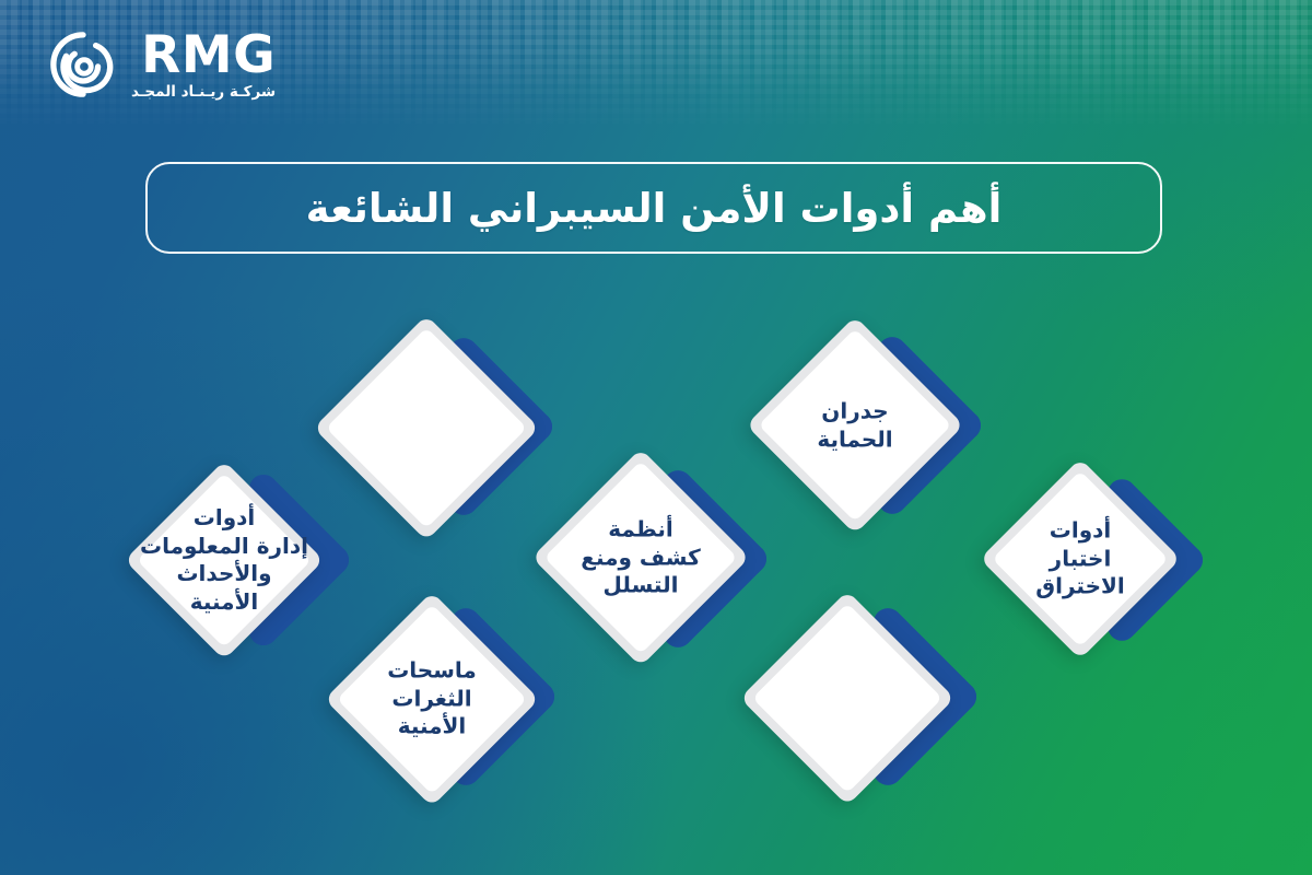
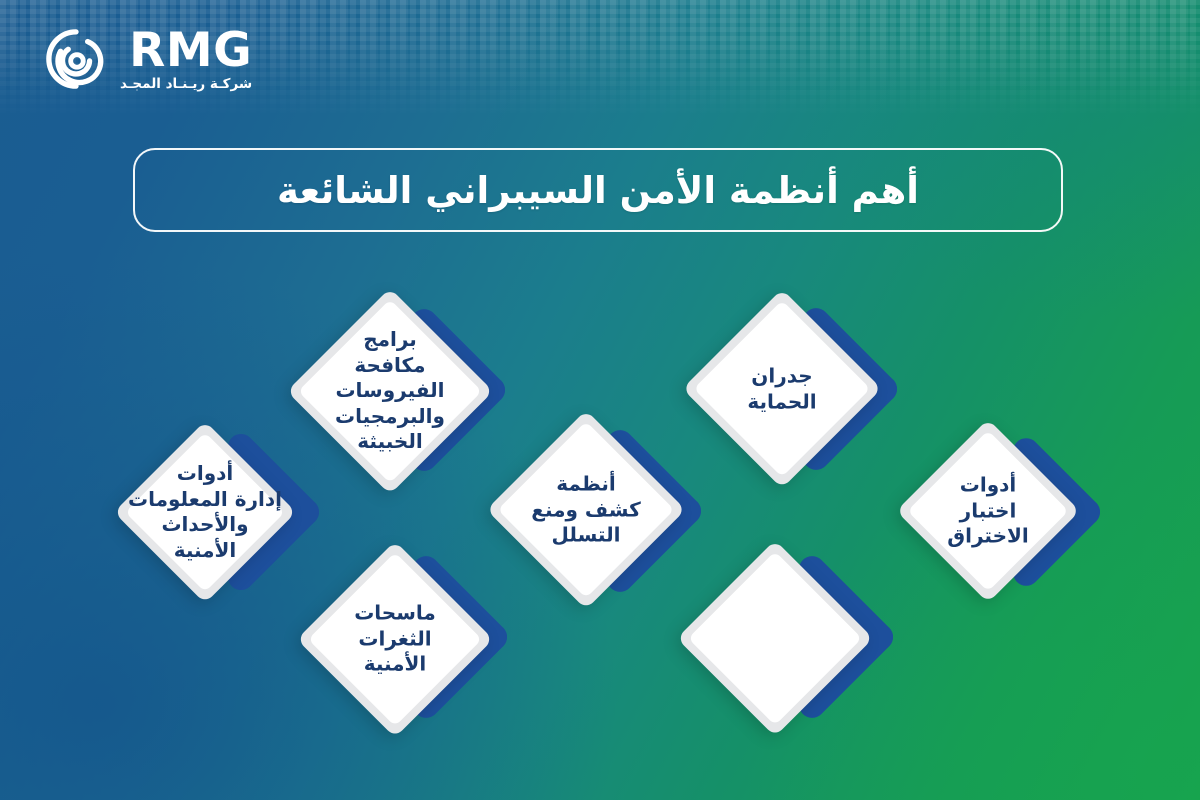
  RMG
  شركـة ريـنـاد المجـد
- أهم أدوات الأمن السيبراني الشائعة
+ أهم أنظمة الأمن السيبراني الشائعة
  أدوات
  إدارة المعلومات
  والأحداث
  الأمنية
+ برامج
+ مكافحة
+ الفيروسات
+ والبرمجيات
+ الخبيثة
  ماسحات
  الثغرات
  الأمنية
  أنظمة
  كشف ومنع
  التسلل
  جدران
  الحماية
  أدوات
  اختبار
  الاختراق
